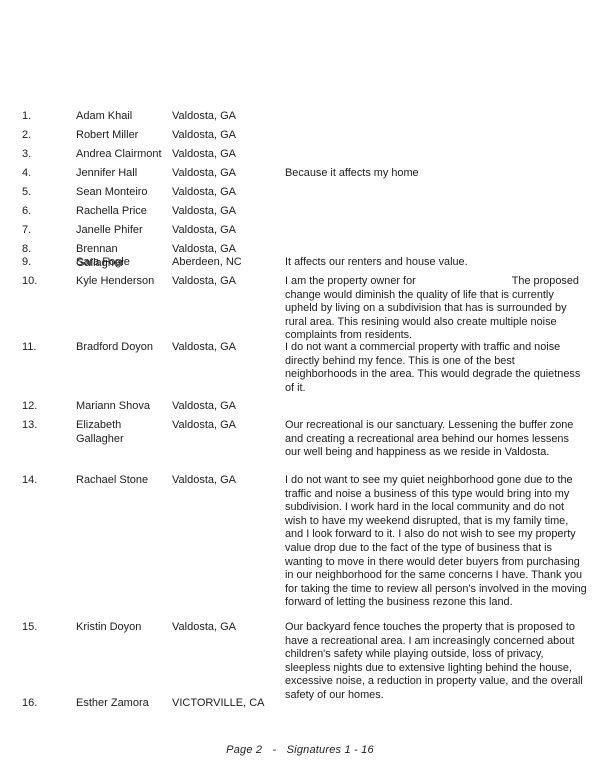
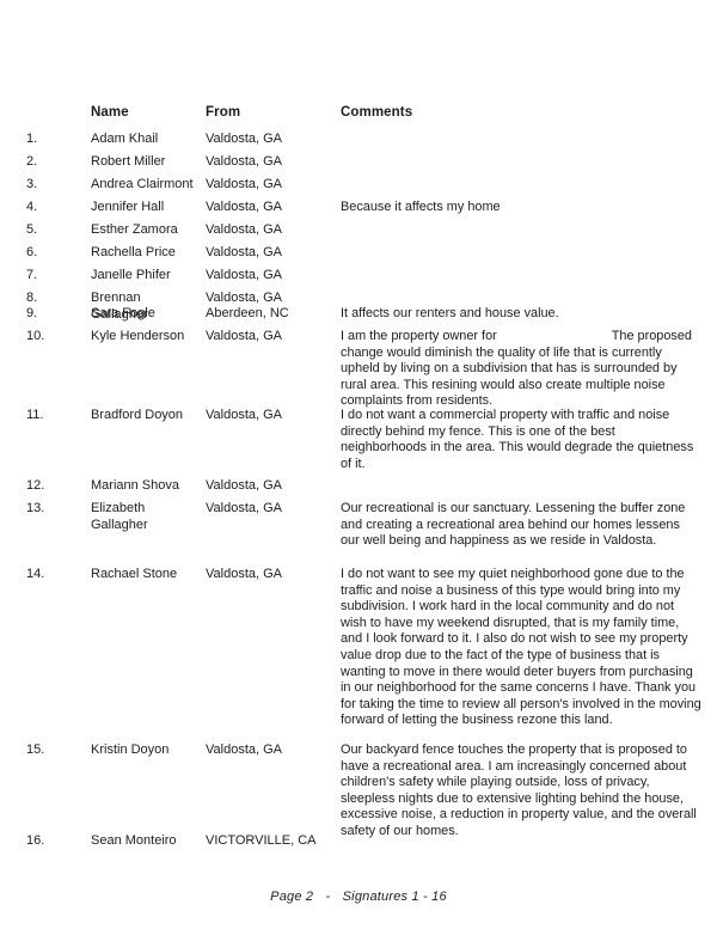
+ Name
+ From
+ Comments
  1.
  Adam Khail
  Valdosta, GA
  2.
  Robert Miller
  Valdosta, GA
  3.
  Andrea Clairmont
  Valdosta, GA
  4.
  Jennifer Hall
  Valdosta, GA
  Because it affects my home
  5.
- Sean Monteiro
+ Esther Zamora
  Valdosta, GA
  6.
  Rachella Price
  Valdosta, GA
  7.
  Janelle Phifer
  Valdosta, GA
  8.
  Brennan Gallagher
  Valdosta, GA
  9.
  Sara Fogle
  Aberdeen, NC
  It affects our renters and house value.
  10.
  Kyle Henderson
  Valdosta, GA
  I am the property owner for The proposed change would diminish the quality of life that is currently upheld by living on a subdivision that has is surrounded by rural area. This resining would also create multiple noise complaints from residents.
  11.
  Bradford Doyon
  Valdosta, GA
  I do not want a commercial property with traffic and noise directly behind my fence. This is one of the best neighborhoods in the area. This would degrade the quietness of it.
  12.
  Mariann Shova
  Valdosta, GA
  13.
  Elizabeth Gallagher
  Valdosta, GA
  Our recreational is our sanctuary. Lessening the buffer zone and creating a recreational area behind our homes lessens our well being and happiness as we reside in Valdosta.
  14.
  Rachael Stone
  Valdosta, GA
  I do not want to see my quiet neighborhood gone due to the traffic and noise a business of this type would bring into my subdivision. I work hard in the local community and do not wish to have my weekend disrupted, that is my family time, and I look forward to it. I also do not wish to see my property value drop due to the fact of the type of business that is wanting to move in there would deter buyers from purchasing in our neighborhood for the same concerns I have. Thank you for taking the time to review all person's involved in the moving forward of letting the business rezone this land.
  15.
  Kristin Doyon
  Valdosta, GA
  Our backyard fence touches the property that is proposed to have a recreational area. I am increasingly concerned about children's safety while playing outside, loss of privacy, sleepless nights due to extensive lighting behind the house, excessive noise, a reduction in property value, and the overall safety of our homes.
  16.
- Esther Zamora
+ Sean Monteiro
  VICTORVILLE, CA
  Page 2 - Signatures 1 - 16
